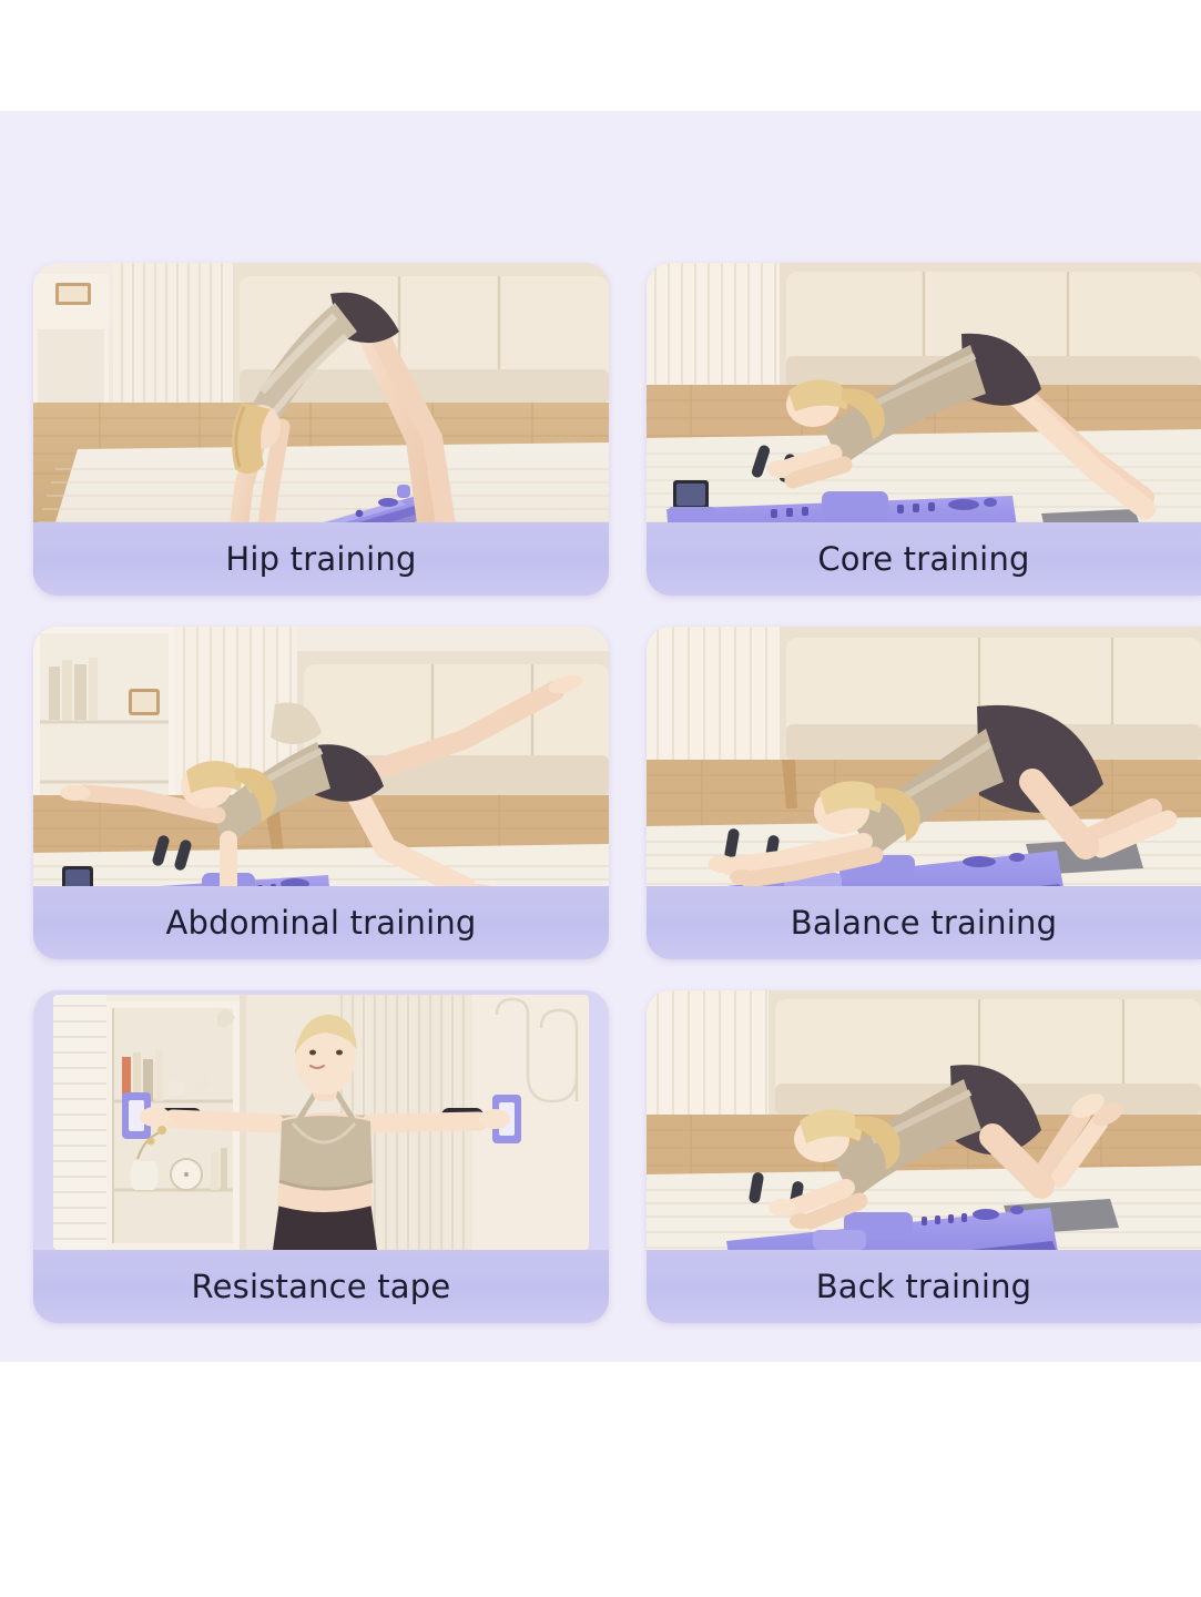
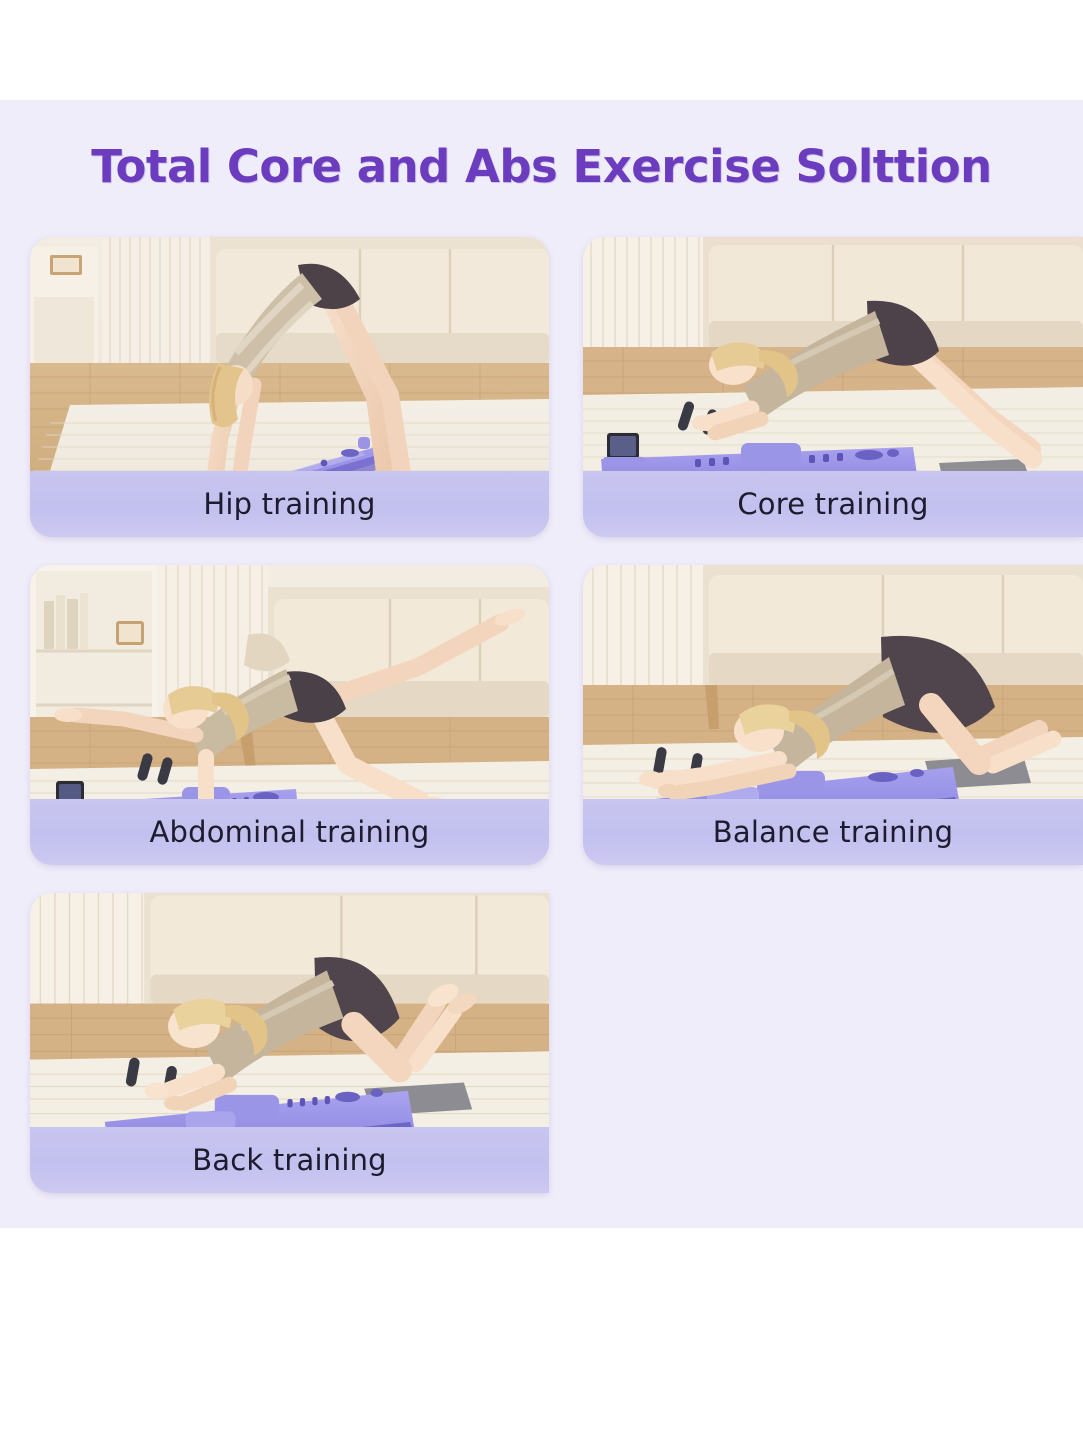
+ Total Core and Abs Exercise Solttion
  Hip training
  Core training
  Abdominal training
  Balance training
- Resistance tape
  Back training
